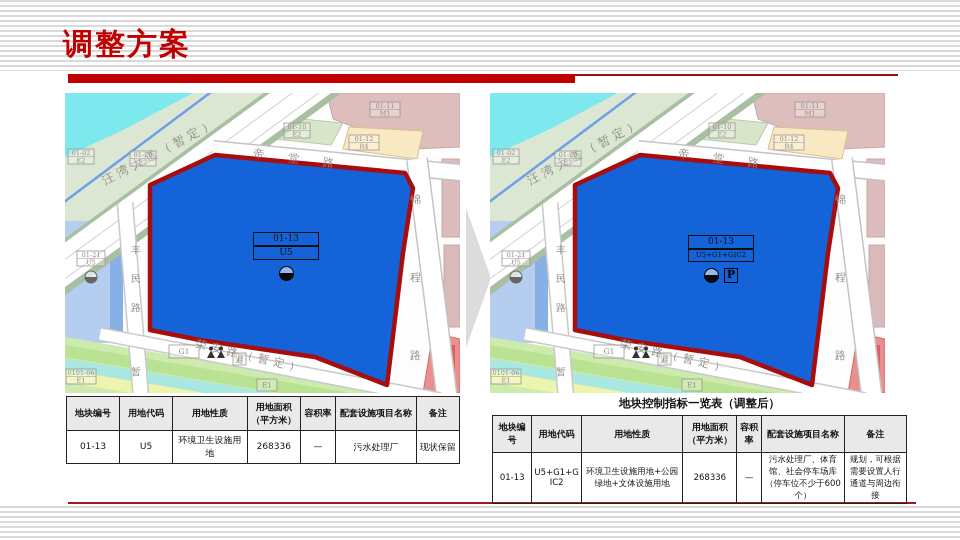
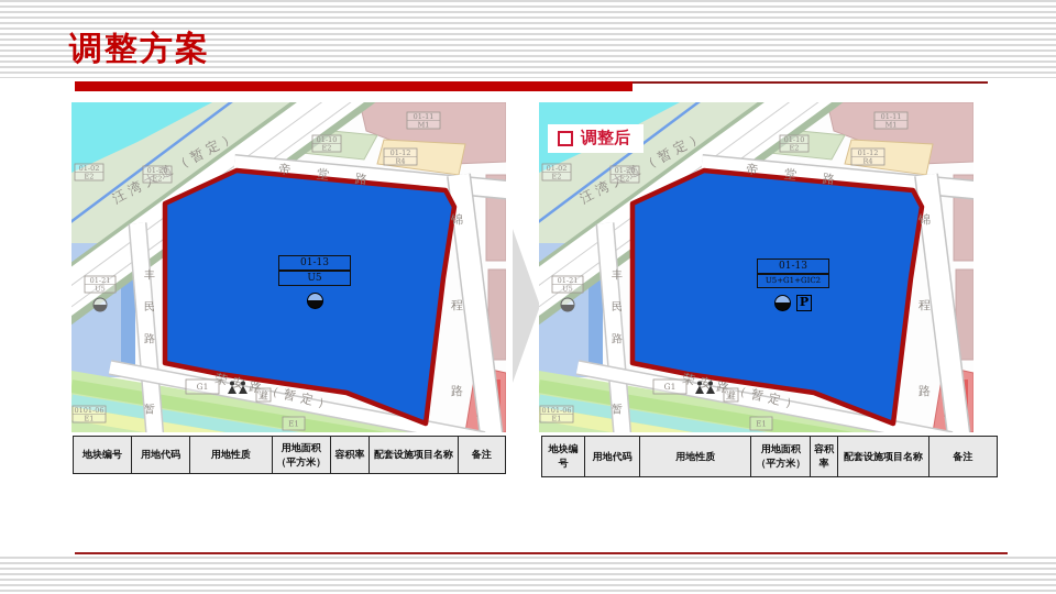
  调整方案
  01-13
  U5
+ 调整后
  01-13
  U5+G1+GIC2
  P
  地块编号	用地代码	用地性质	用地面积（平方米）	容积率	配套设施项目名称	备注
- 01-13	U5	环境卫生设施用地	268336	—	污水处理厂	现状保留
- 地块控制指标一览表（调整后）
  地块编号	用地代码	用地性质	用地面积（平方米）	容积率	配套设施项目名称	备注
- 01-13	U5+G1+GIC2	环境卫生设施用地+公园绿地+文体设施用地	268336	—	污水处理厂、体育馆、社会停车场库（停车位不少于600个）	规划，可根据需要设置人行通道与周边衔接
